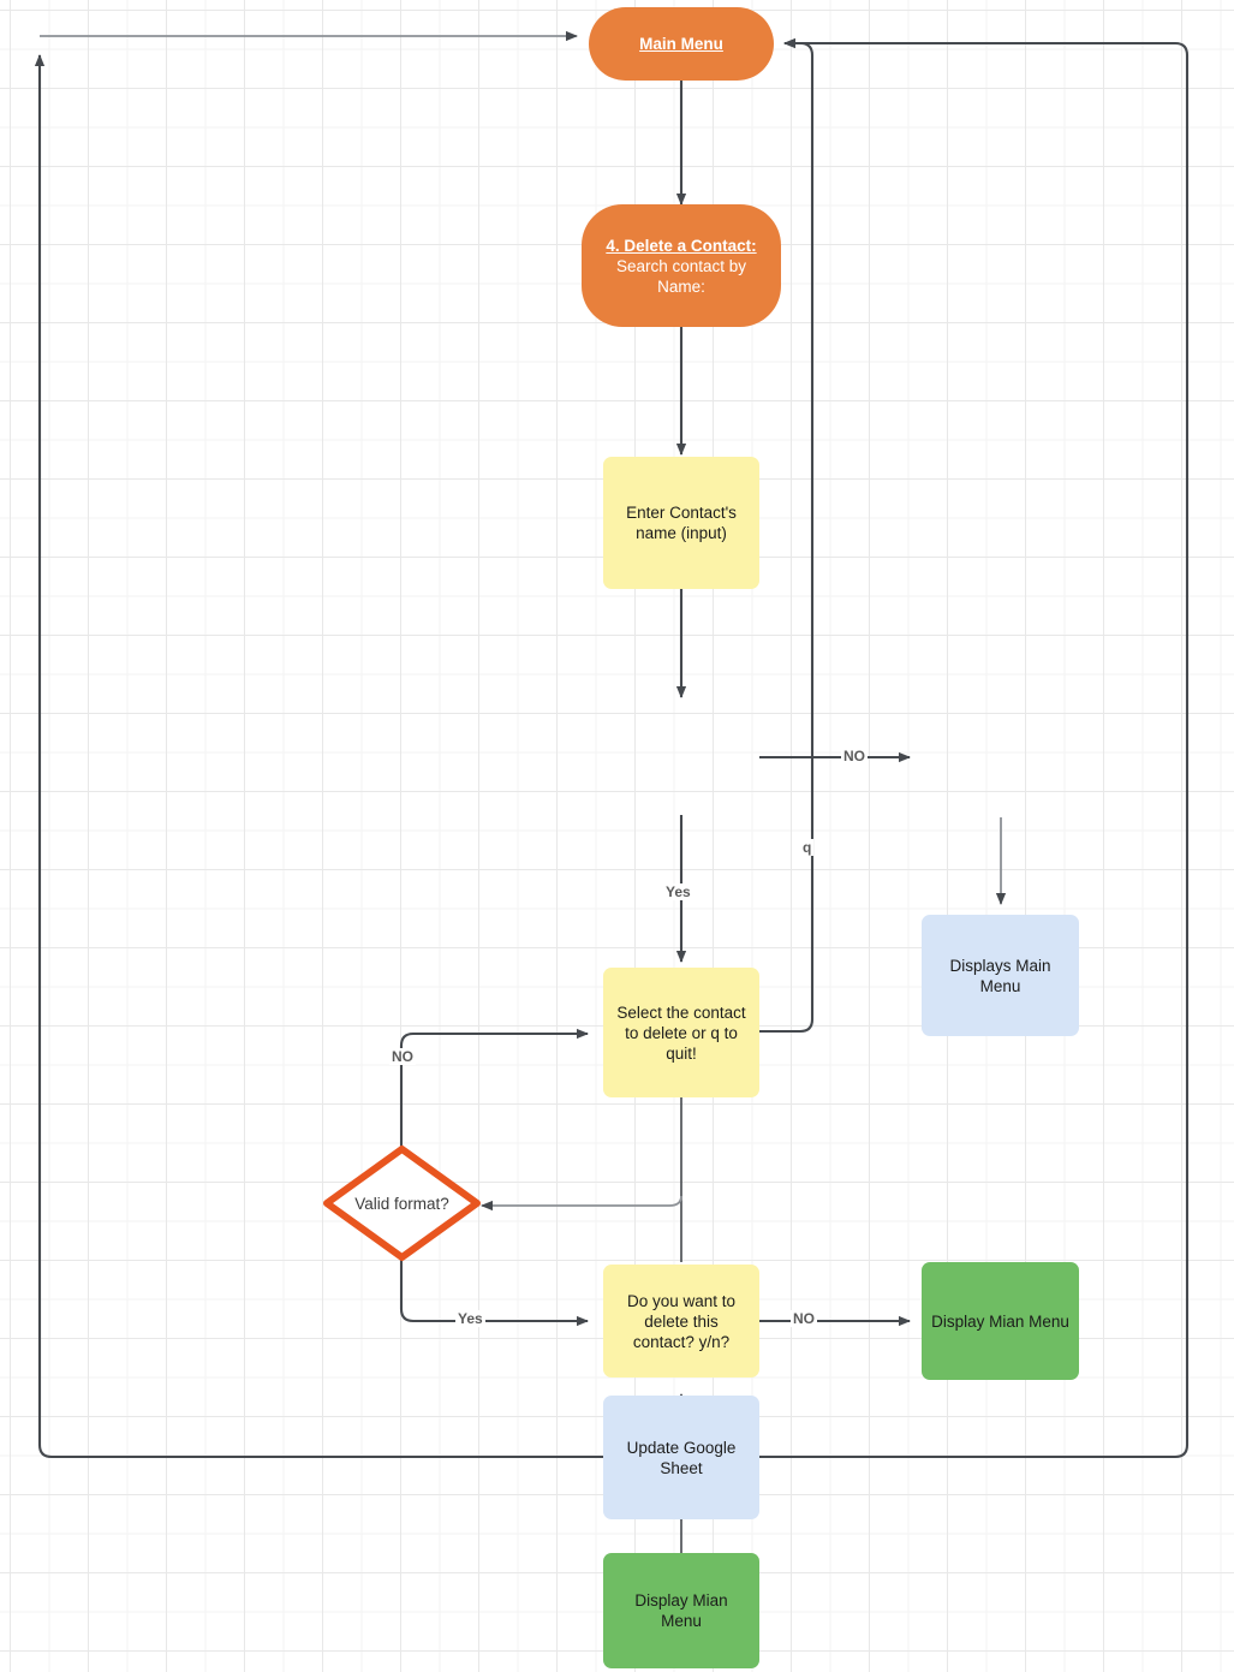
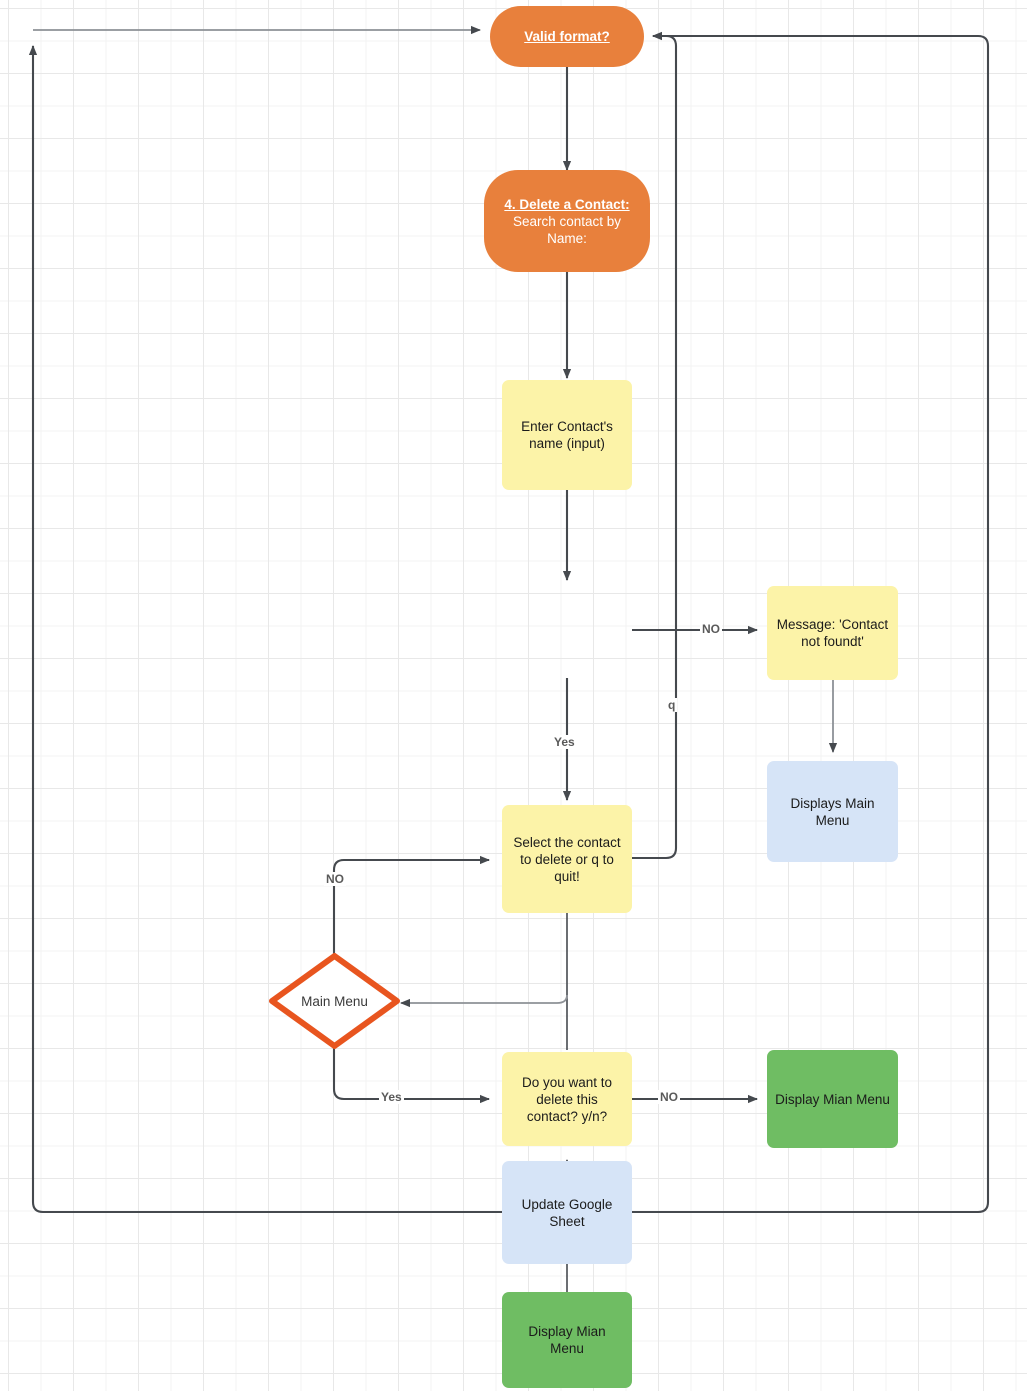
- Main Menu
+ Valid format?
  4. Delete a Contact:
  Search contact by Name:
  Enter Contact's name (input)
+ Message: 'Contact not foundt'
  Displays Main Menu
  Select the contact to delete or q to quit!
- Valid format?
+ Main Menu
  Do you want to delete this contact? y/n?
  Display Mian Menu
  Update Google Sheet
  Display Mian Menu
  NO
  Yes
  q
  NO
  Yes
  NO
